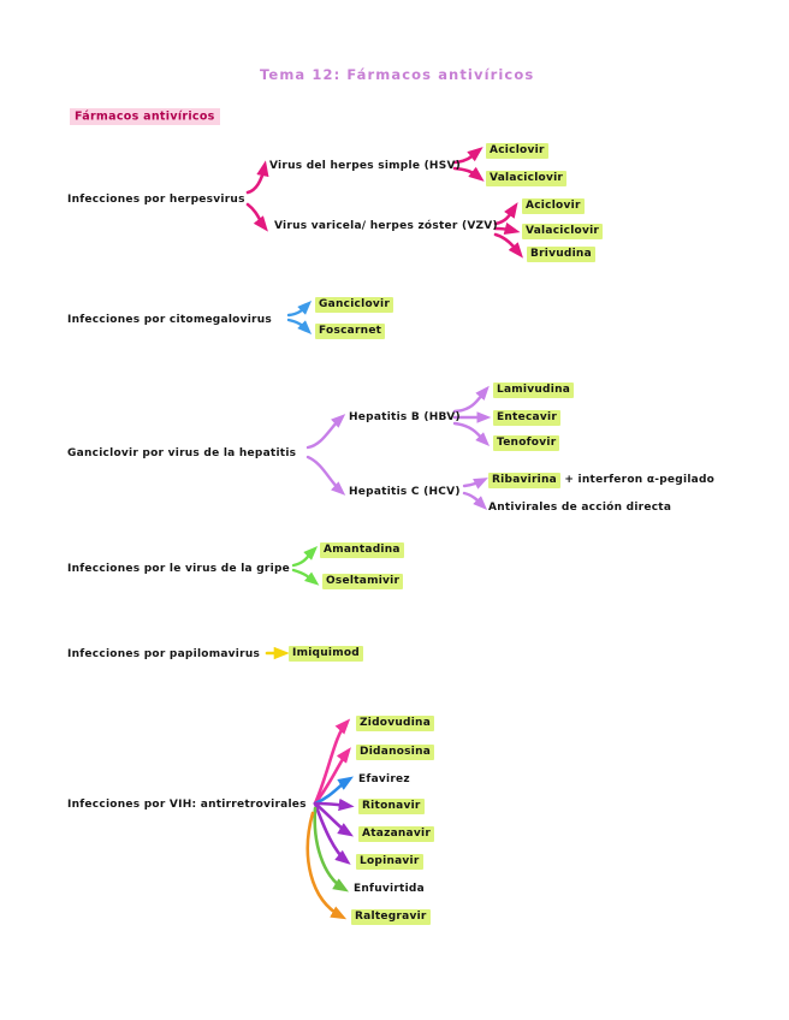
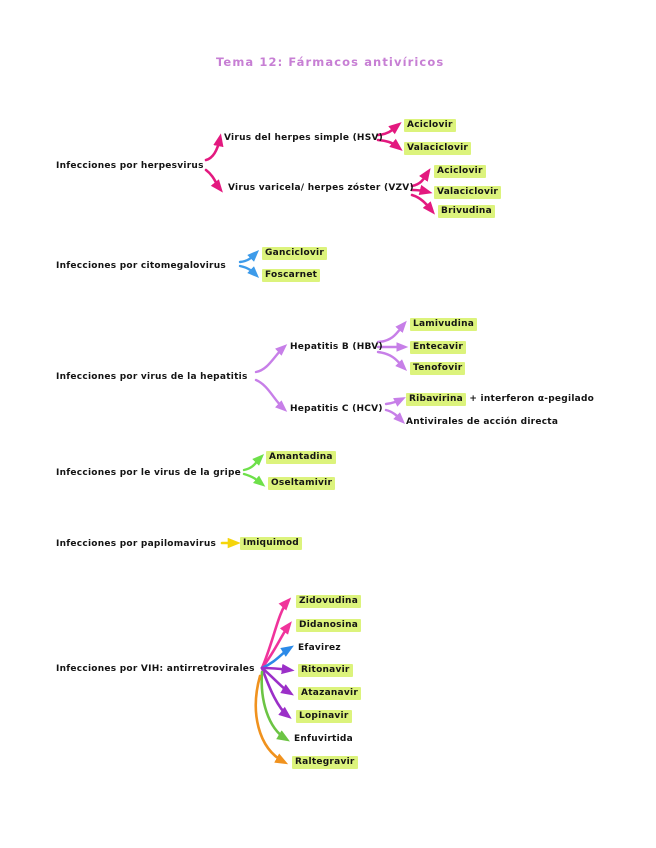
  Tema 12: Fármacos antivíricos
- Fármacos antivíricos
  Infecciones por herpesvirus
  Virus del herpes simple (HSV)
  Virus varicela/ herpes zóster (VZV)
  Aciclovir
  Valaciclovir
  Aciclovir
  Valaciclovir
  Brivudina
  Infecciones por citomegalovirus
  Ganciclovir
  Foscarnet
- Ganciclovir por virus de la hepatitis
+ Infecciones por virus de la hepatitis
  Hepatitis B (HBV)
  Hepatitis C (HCV)
  Lamivudina
  Entecavir
  Tenofovir
  Ribavirina + interferon α-pegilado
  Antivirales de acción directa
  Infecciones por le virus de la gripe
  Amantadina
  Oseltamivir
  Infecciones por papilomavirus
  Imiquimod
  Infecciones por VIH: antirretrovirales
  Zidovudina
  Didanosina
  Efavirez
  Ritonavir
  Atazanavir
  Lopinavir
  Enfuvirtida
  Raltegravir
